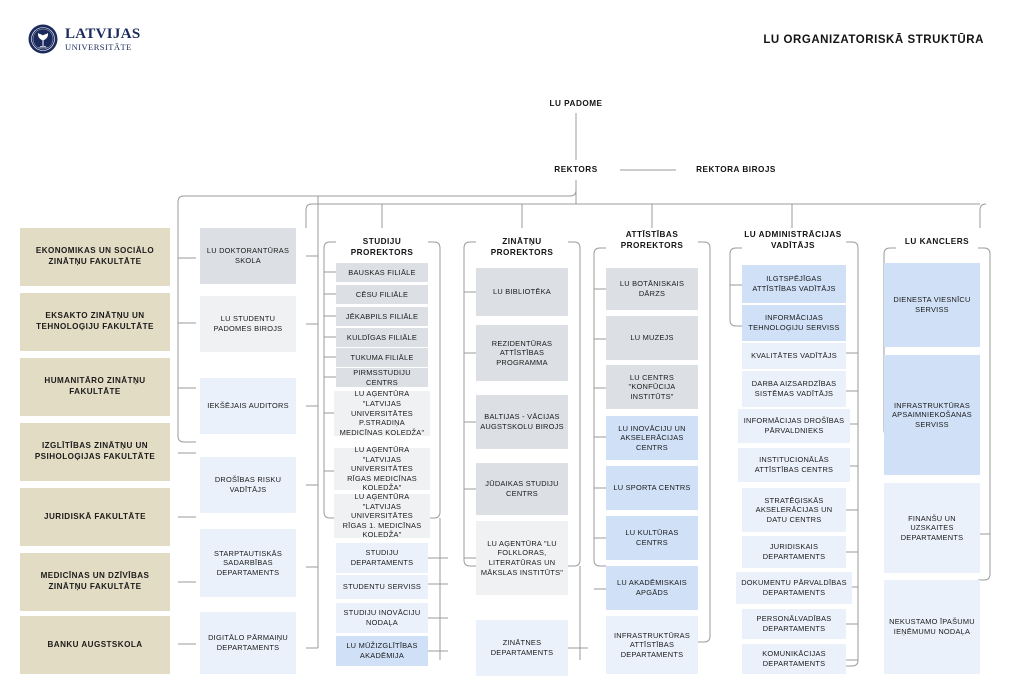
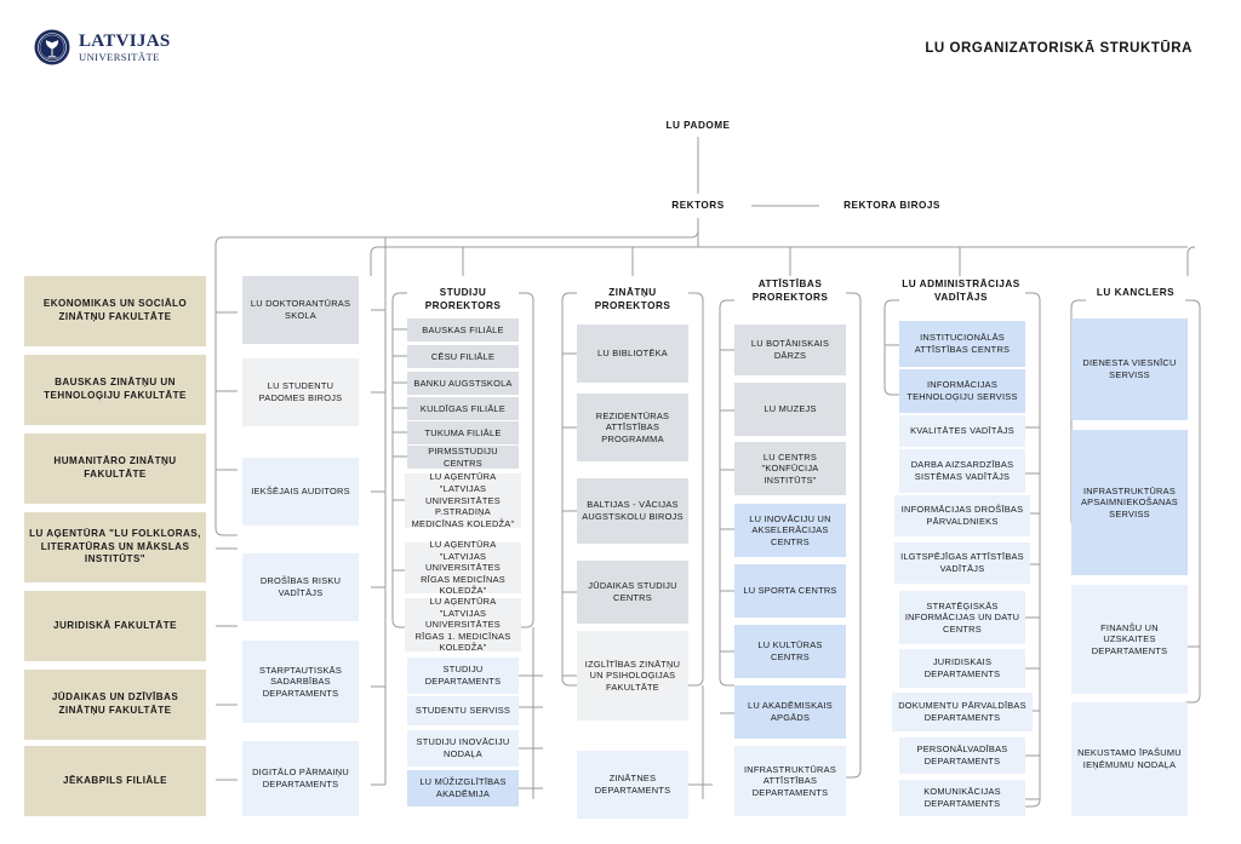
  LATVIJAS
  UNIVERSITĀTE
  LU ORGANIZATORISKĀ STRUKTŪRA
  LU PADOME
  REKTORS
  REKTORA BIROJS
  STUDIJU PROREKTORS
  ZINĀTŅU PROREKTORS
  ATTĪSTĪBAS PROREKTORS
  LU ADMINISTRĀCIJAS VADĪTĀJS
  LU KANCLERS
  EKONOMIKAS UN SOCIĀLO ZINĀTŅU FAKULTĀTE
- EKSAKTO ZINĀTŅU UN TEHNOLOĢIJU FAKULTĀTE
+ BAUSKAS ZINĀTŅU UN TEHNOLOĢIJU FAKULTĀTE
  HUMANITĀRO ZINĀTŅU FAKULTĀTE
- IZGLĪTĪBAS ZINĀTŅU UN PSIHOLOĢIJAS FAKULTĀTE
+ LU AĢENTŪRA "LU FOLKLORAS, LITERATŪRAS UN MĀKSLAS INSTITŪTS"
  JURIDISKĀ FAKULTĀTE
- MEDICĪNAS UN DZĪVĪBAS ZINĀTŅU FAKULTĀTE
+ JŪDAIKAS UN DZĪVĪBAS ZINĀTŅU FAKULTĀTE
- BANKU AUGSTSKOLA
+ JĒKABPILS FILIĀLE
  LU DOKTORANTŪRAS SKOLA
  LU STUDENTU PADOMES BIROJS
  IEKŠĒJAIS AUDITORS
  DROŠĪBAS RISKU VADĪTĀJS
  STARPTAUTISKĀS SADARBĪBAS DEPARTAMENTS
  DIGITĀLO PĀRMAIŅU DEPARTAMENTS
  BAUSKAS FILIĀLE
  CĒSU FILIĀLE
- JĒKABPILS FILIĀLE
+ BANKU AUGSTSKOLA
  KULDĪGAS FILIĀLE
  TUKUMA FILIĀLE
  PIRMSSTUDIJU CENTRS
  LU AĢENTŪRA "LATVIJAS UNIVERSITĀTES P.STRADIŅA MEDICĪNAS KOLEDŽA"
  LU AĢENTŪRA "LATVIJAS UNIVERSITĀTES RĪGAS MEDICĪNAS KOLEDŽA"
  LU AĢENTŪRA "LATVIJAS UNIVERSITĀTES RĪGAS 1. MEDICĪNAS KOLEDŽA"
  STUDIJU DEPARTAMENTS
  STUDENTU SERVISS
  STUDIJU INOVĀCIJU NODAĻA
  LU MŪŽIZGLĪTĪBAS AKADĒMIJA
  LU BIBLIOTĒKA
  REZIDENTŪRAS ATTĪSTĪBAS PROGRAMMA
  BALTIJAS - VĀCIJAS AUGSTSKOLU BIROJS
  JŪDAIKAS STUDIJU CENTRS
- LU AĢENTŪRA "LU FOLKLORAS, LITERATŪRAS UN MĀKSLAS INSTITŪTS"
+ IZGLĪTĪBAS ZINĀTŅU UN PSIHOLOĢIJAS FAKULTĀTE
  ZINĀTNES DEPARTAMENTS
  LU BOTĀNISKAIS DĀRZS
  LU MUZEJS
  LU CENTRS "KONFŪCIJA INSTITŪTS"
  LU INOVĀCIJU UN AKSELERĀCIJAS CENTRS
  LU SPORTA CENTRS
  LU KULTŪRAS CENTRS
  LU AKADĒMISKAIS APGĀDS
  INFRASTRUKTŪRAS ATTĪSTĪBAS DEPARTAMENTS
- ILGTSPĒJĪGAS ATTĪSTĪBAS VADĪTĀJS
+ INSTITUCIONĀLĀS ATTĪSTĪBAS CENTRS
  INFORMĀCIJAS TEHNOLOĢIJU SERVISS
  KVALITĀTES VADĪTĀJS
  DARBA AIZSARDZĪBAS SISTĒMAS VADĪTĀJS
  INFORMĀCIJAS DROŠĪBAS PĀRVALDNIEKS
- INSTITUCIONĀLĀS ATTĪSTĪBAS CENTRS
+ ILGTSPĒJĪGAS ATTĪSTĪBAS VADĪTĀJS
- STRATĒĢISKĀS AKSELERĀCIJAS UN DATU CENTRS
+ STRATĒĢISKĀS INFORMĀCIJAS UN DATU CENTRS
  JURIDISKAIS DEPARTAMENTS
  DOKUMENTU PĀRVALDĪBAS DEPARTAMENTS
  PERSONĀLVADĪBAS DEPARTAMENTS
  KOMUNIKĀCIJAS DEPARTAMENTS
  DIENESTA VIESNĪCU SERVISS
  INFRASTRUKTŪRAS APSAIMNIEKOŠANAS SERVISS
  FINANŠU UN UZSKAITES DEPARTAMENTS
  NEKUSTAMO ĪPAŠUMU IEŅĒMUMU NODAĻA
